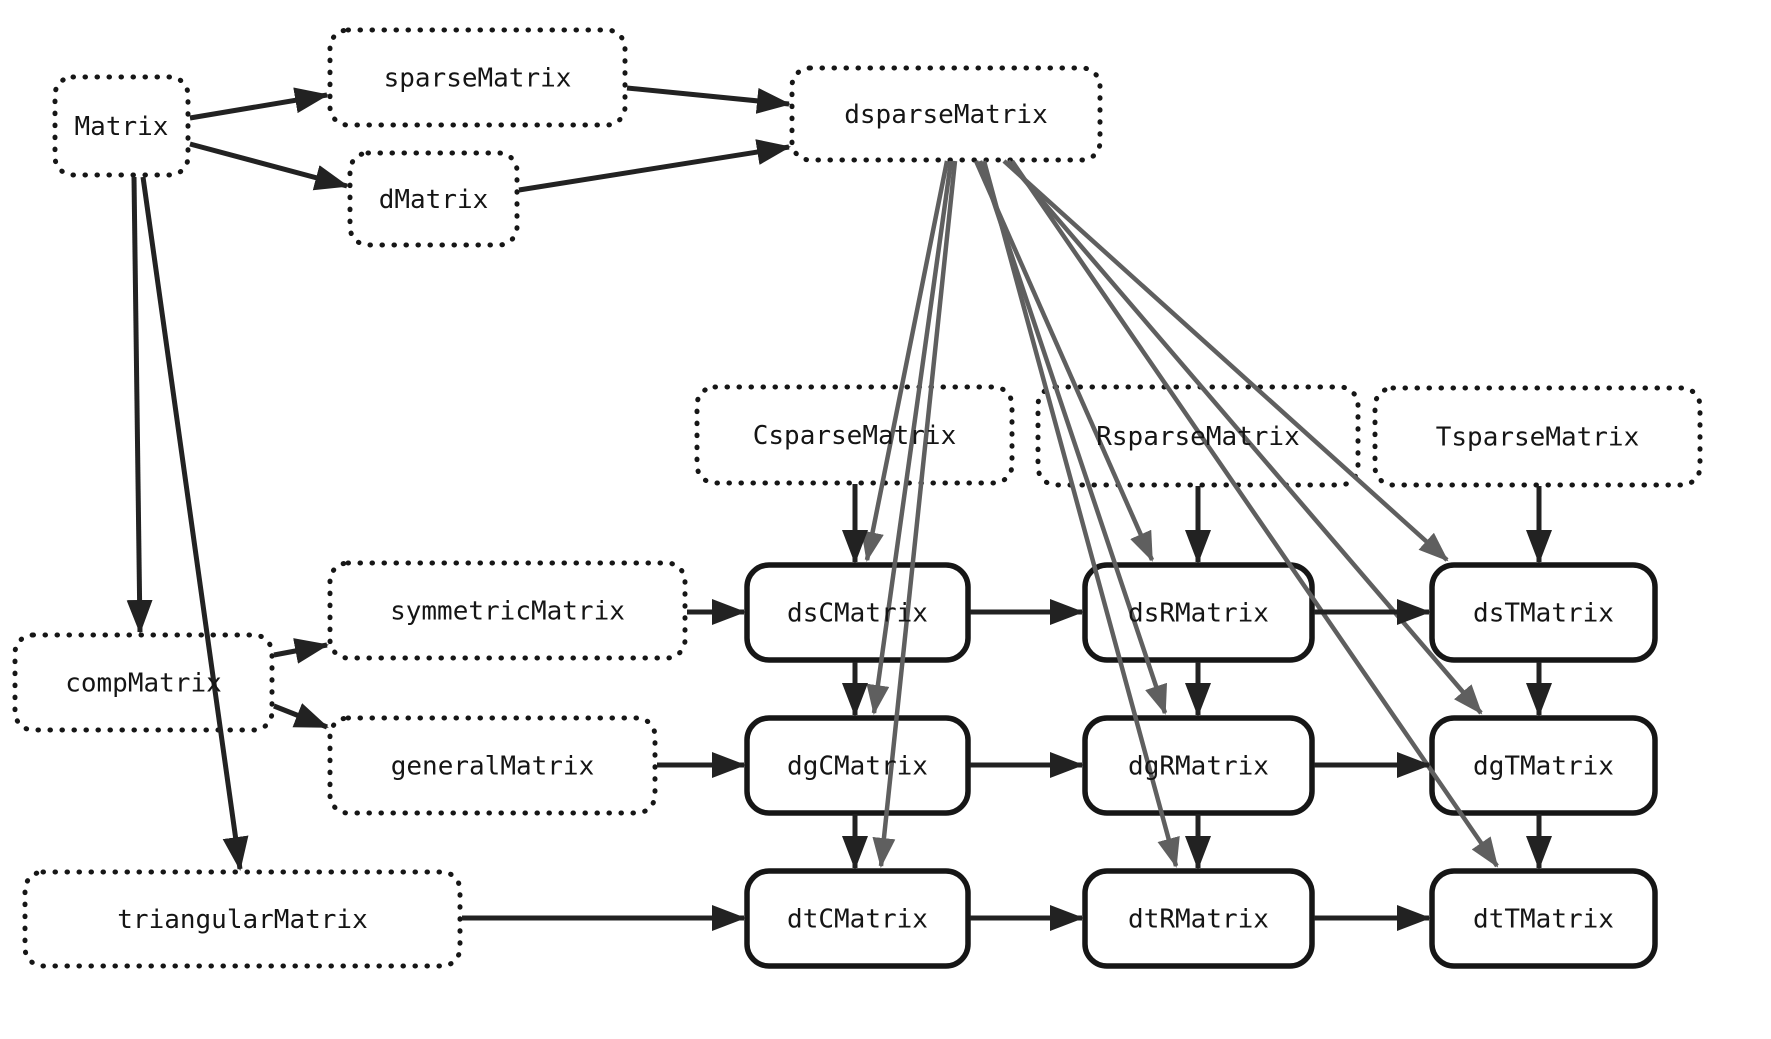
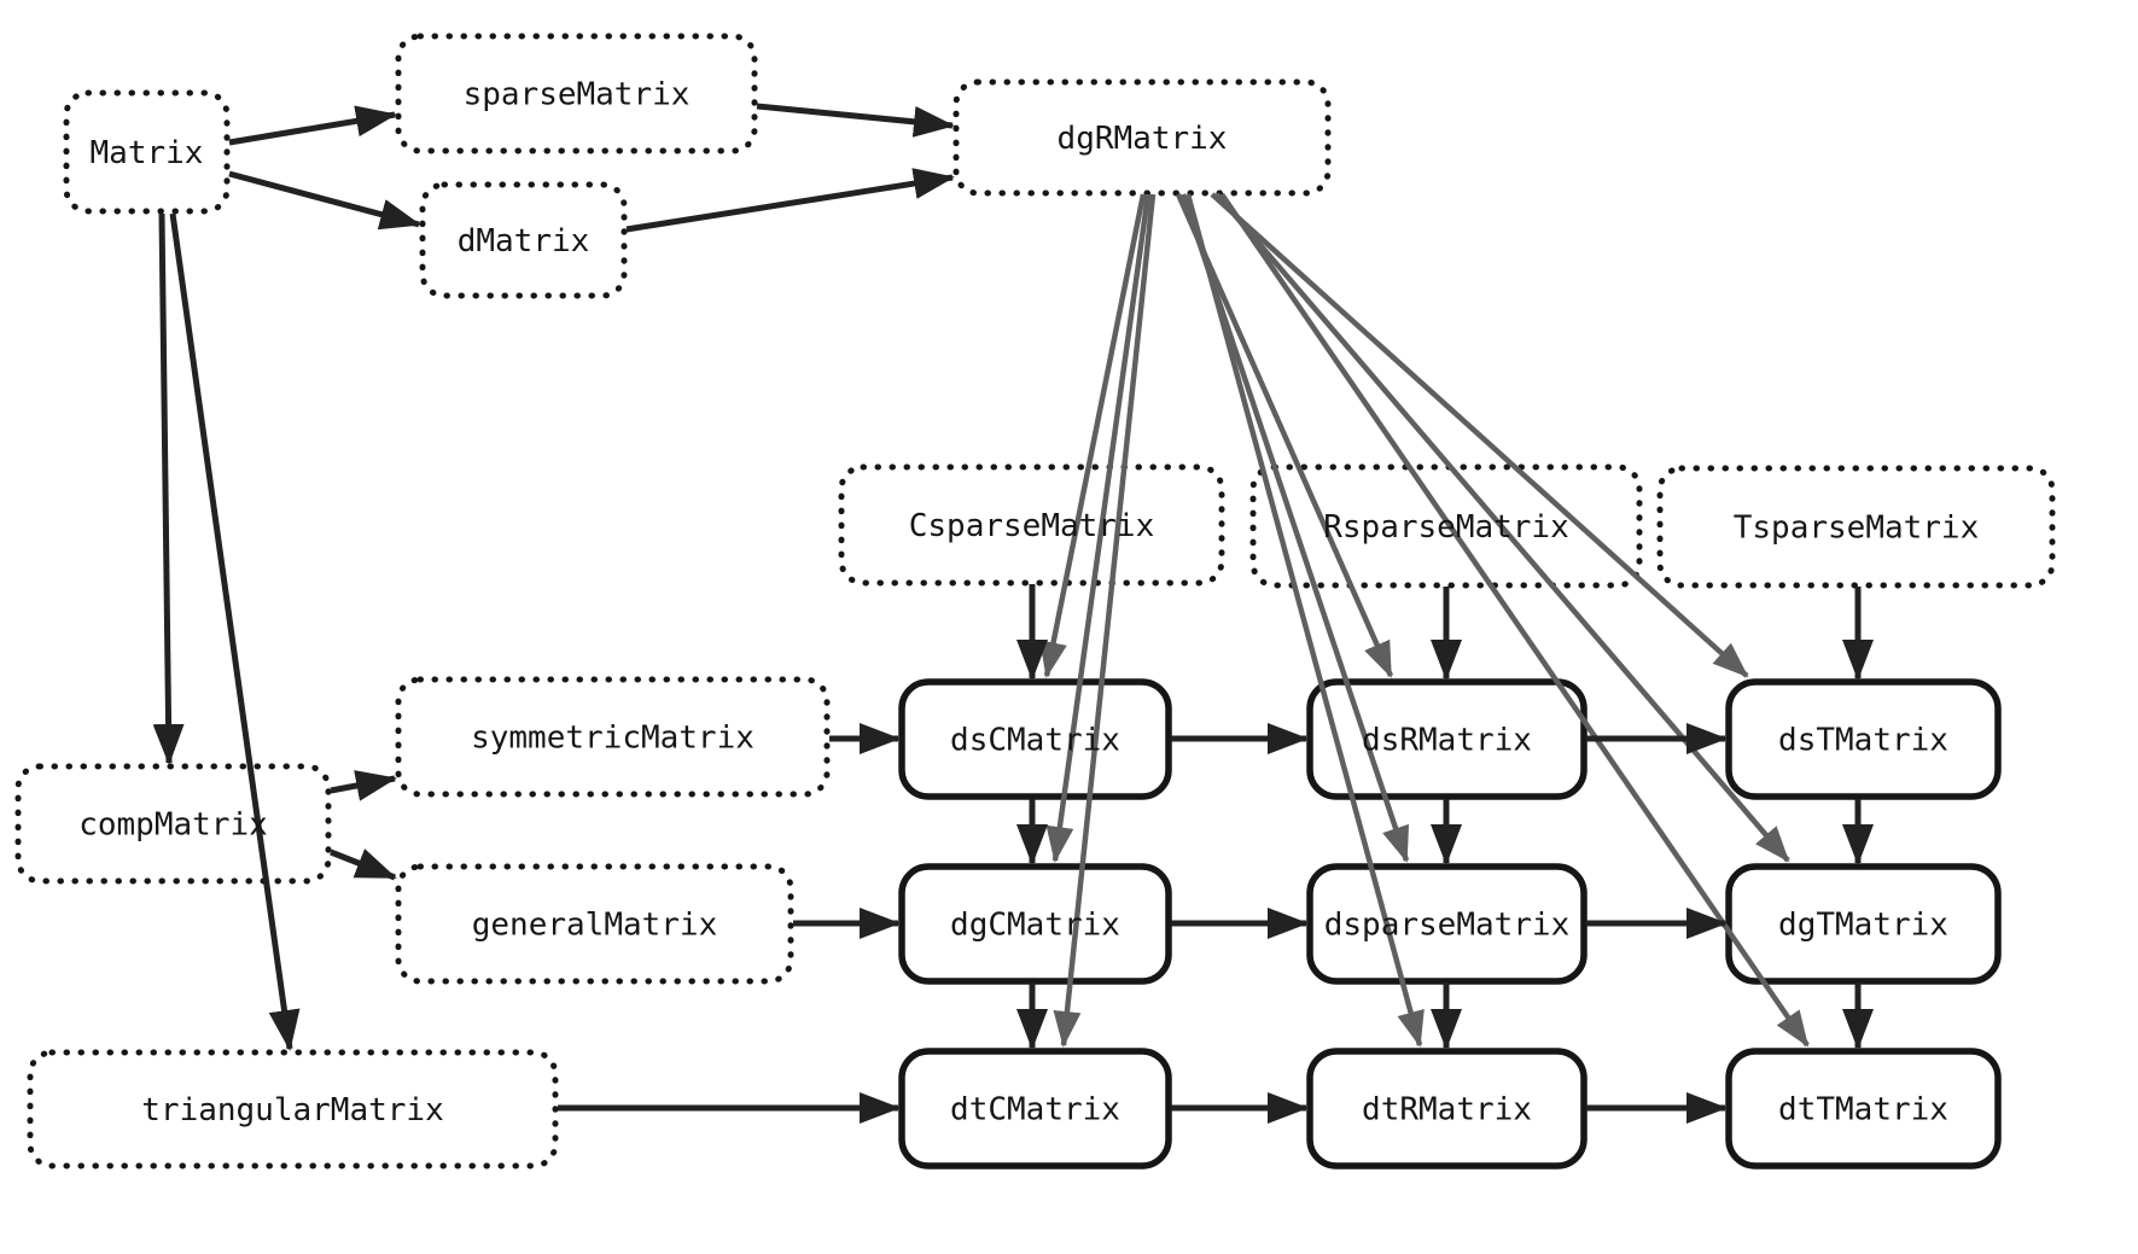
  Matrix
  sparseMatrix
  dMatrix
- dsparseMatrix
+ dgRMatrix
  CsparseMatrix
  RsparseMatrix
  TsparseMatrix
  symmetricMatrix
  compMatrix
  generalMatrix
  triangularMatrix
  dsCMatrix
  dsRMatrix
  dsTMatrix
  dgCMatrix
- dgRMatrix
+ dsparseMatrix
  dgTMatrix
  dtCMatrix
  dtRMatrix
  dtTMatrix
